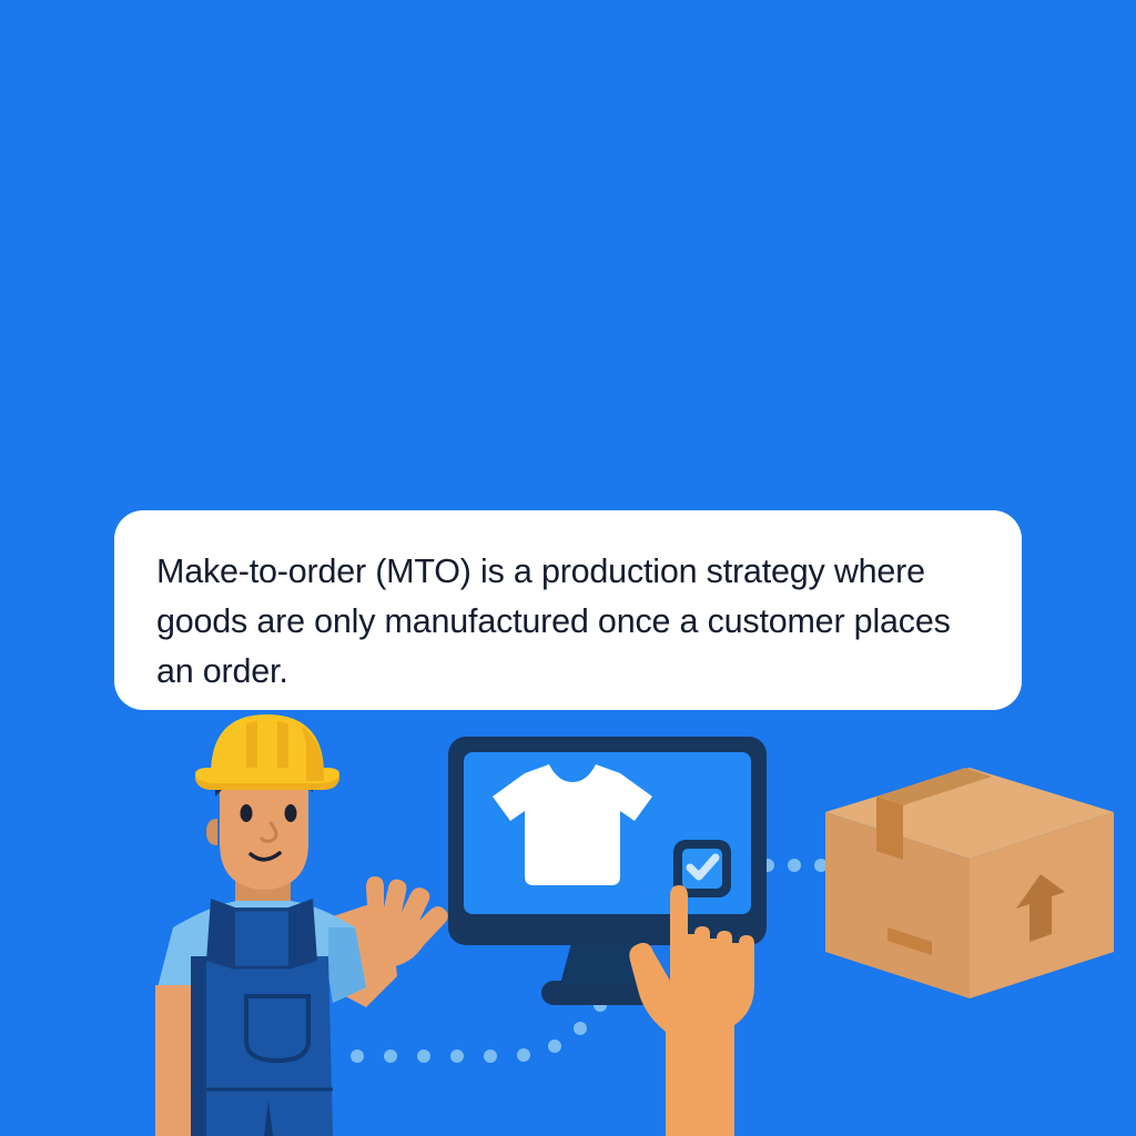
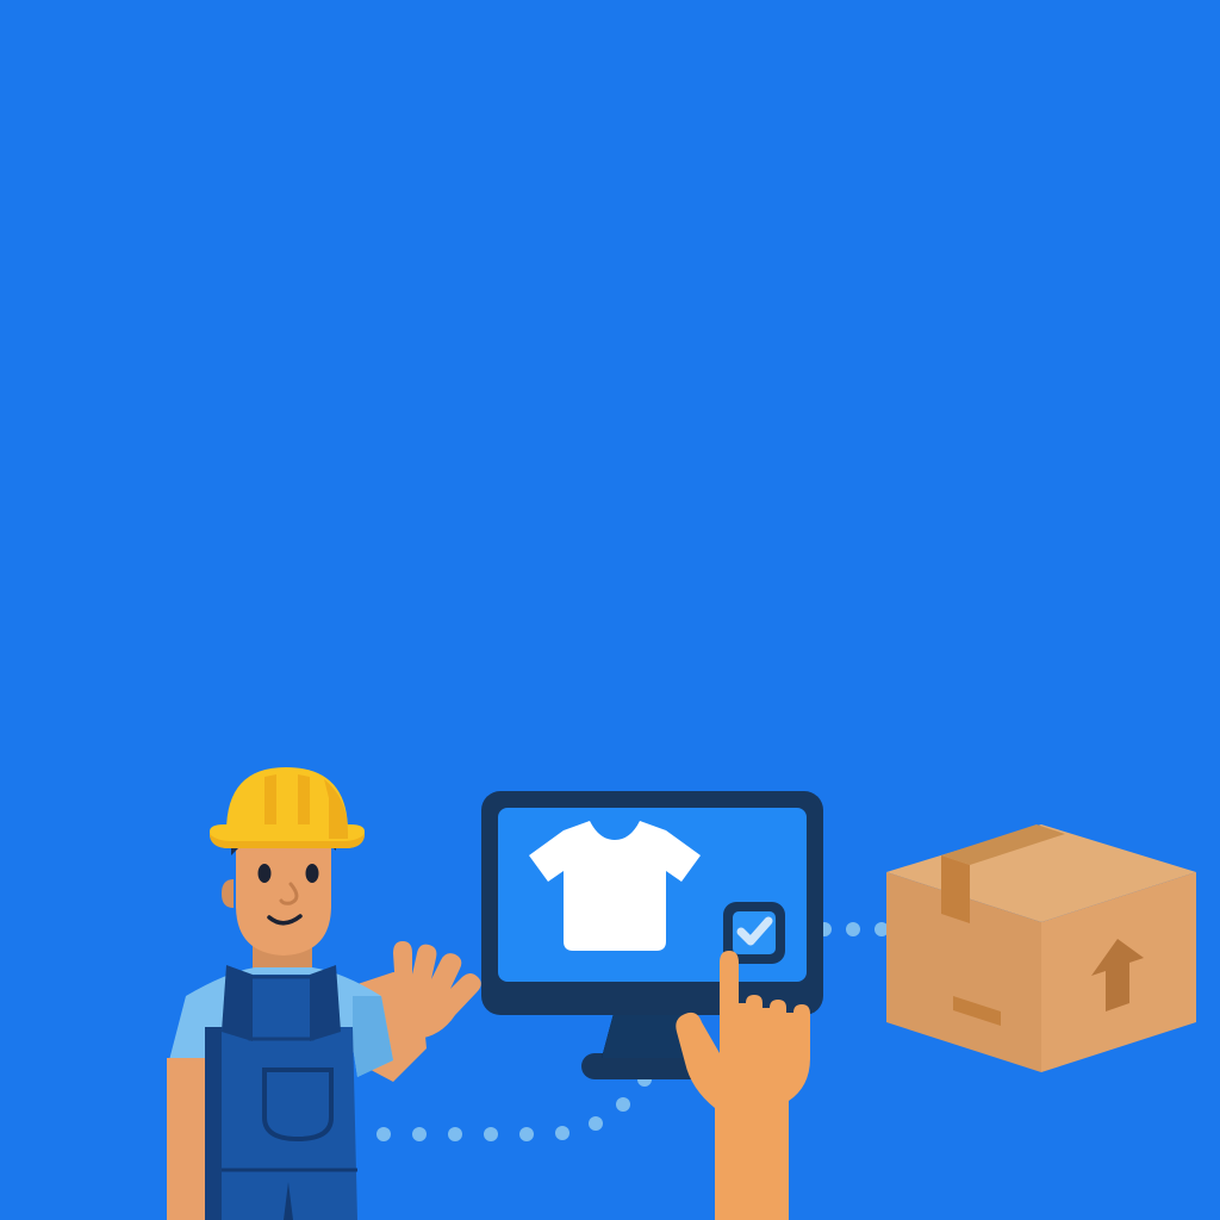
- Make-to-order (MTO) is a production strategy where goods are only manufactured once a customer places an order.
